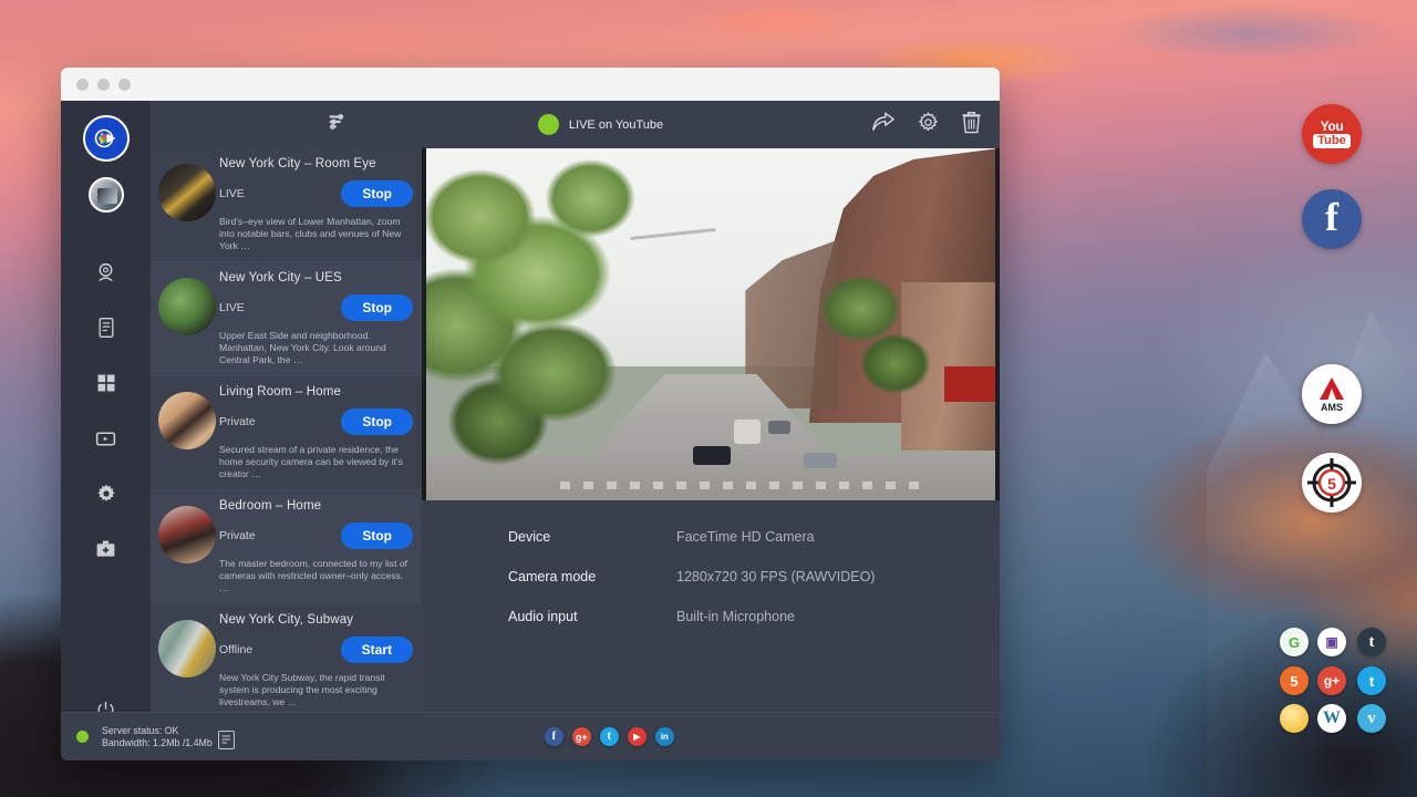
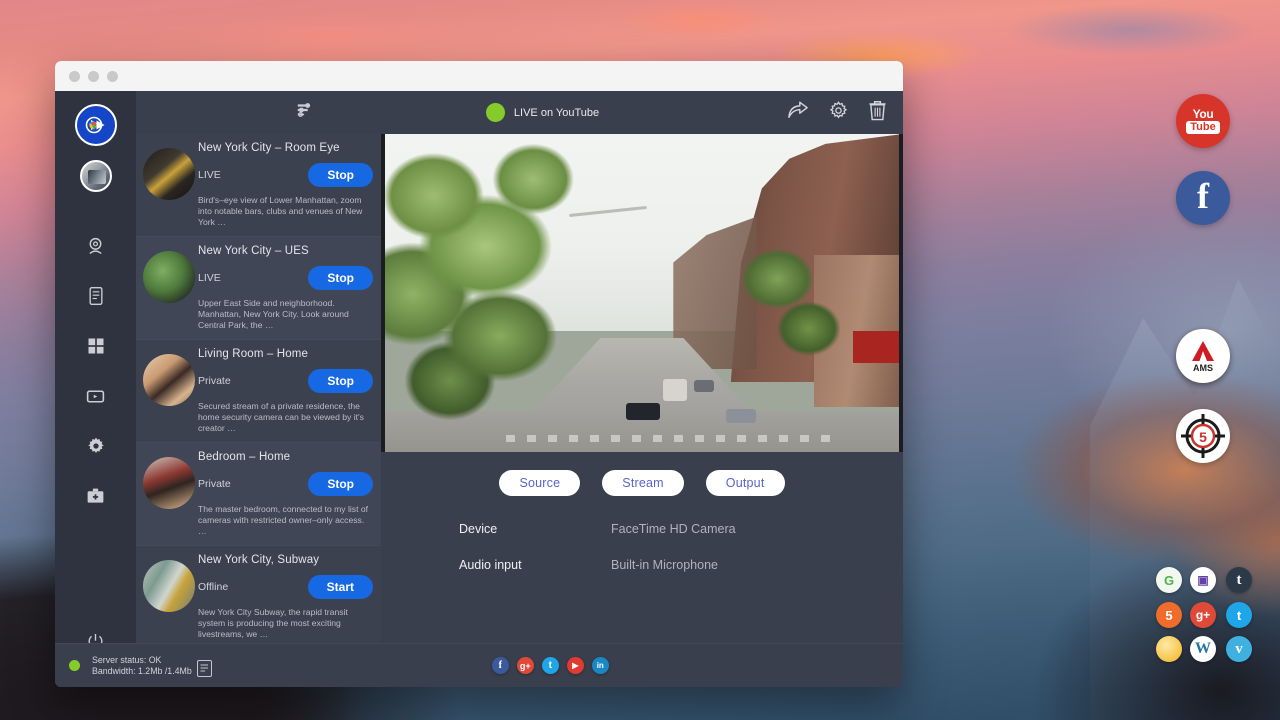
  You
  Tube
  f
  AMS
  5
  G
  ▣
  t
  5
  g+
  t
  W
  v
  New York City – Room Eye
  LIVE
  Stop
  Bird's–eye view of Lower Manhattan, zoom into notable bars, clubs and venues of New York …
  New York City – UES
  LIVE
  Stop
  Upper East Side and neighborhood. Manhattan, New York City. Look around Central Park, the …
  Living Room – Home
  Private
  Stop
  Secured stream of a private residence, the home security camera can be viewed by it's creator …
  Bedroom – Home
  Private
  Stop
  The master bedroom, connected to my list of cameras with restricted owner–only access. …
  New York City, Subway
  Offline
  Start
  New York City Subway, the rapid transit system is producing the most exciting livestreams, we …
  LIVE on YouTube
+ Source
+ Stream
+ Output
  Device
  FaceTime HD Camera
- Camera mode
- 1280x720 30 FPS (RAWVIDEO)
  Audio input
  Built-in Microphone
  Server status: OK
  Bandwidth: 1.2Mb /1.4Mb
  f
  g+
  t
  ▶
  in
